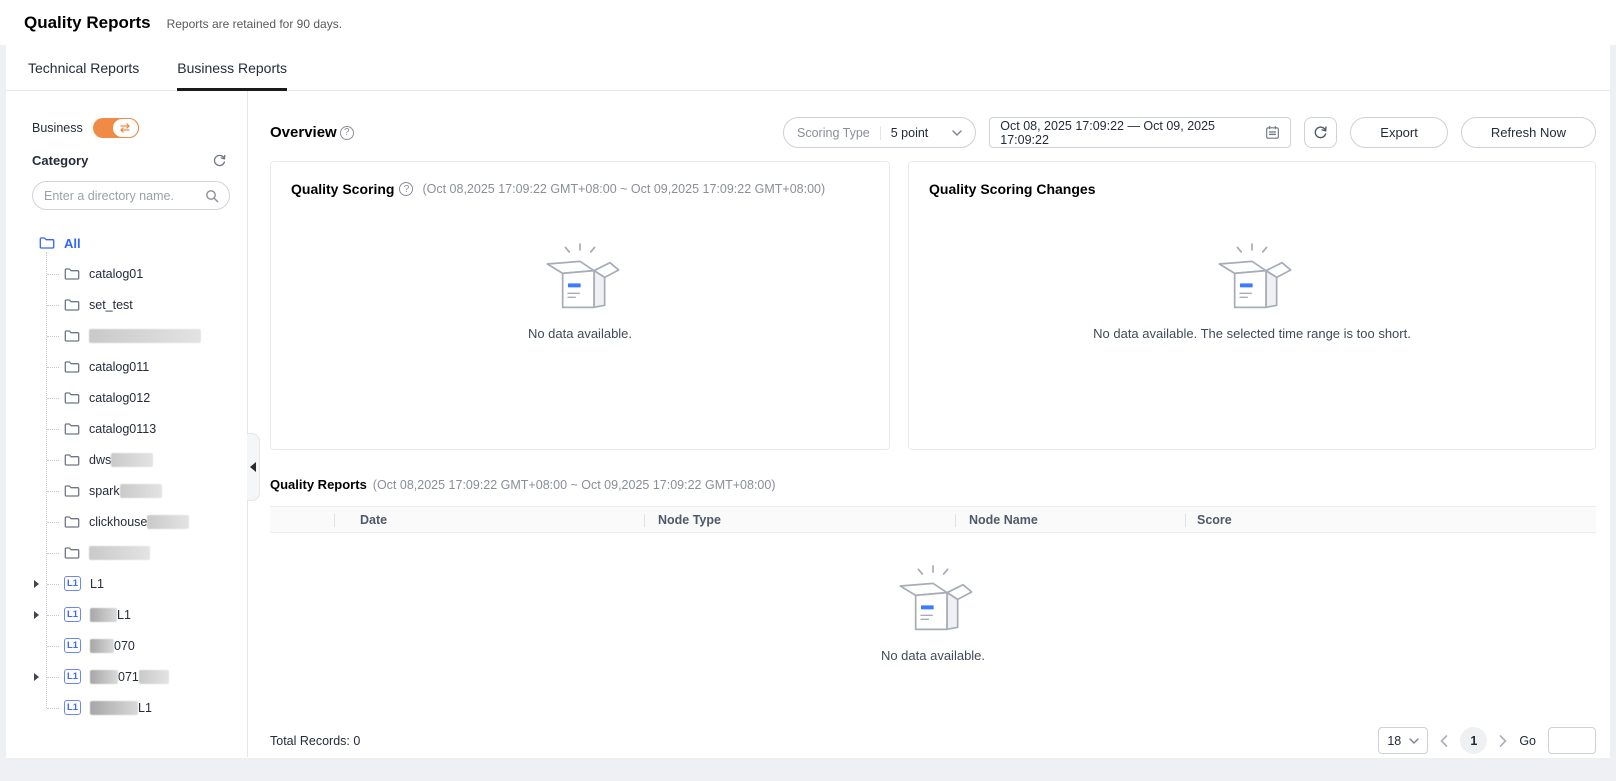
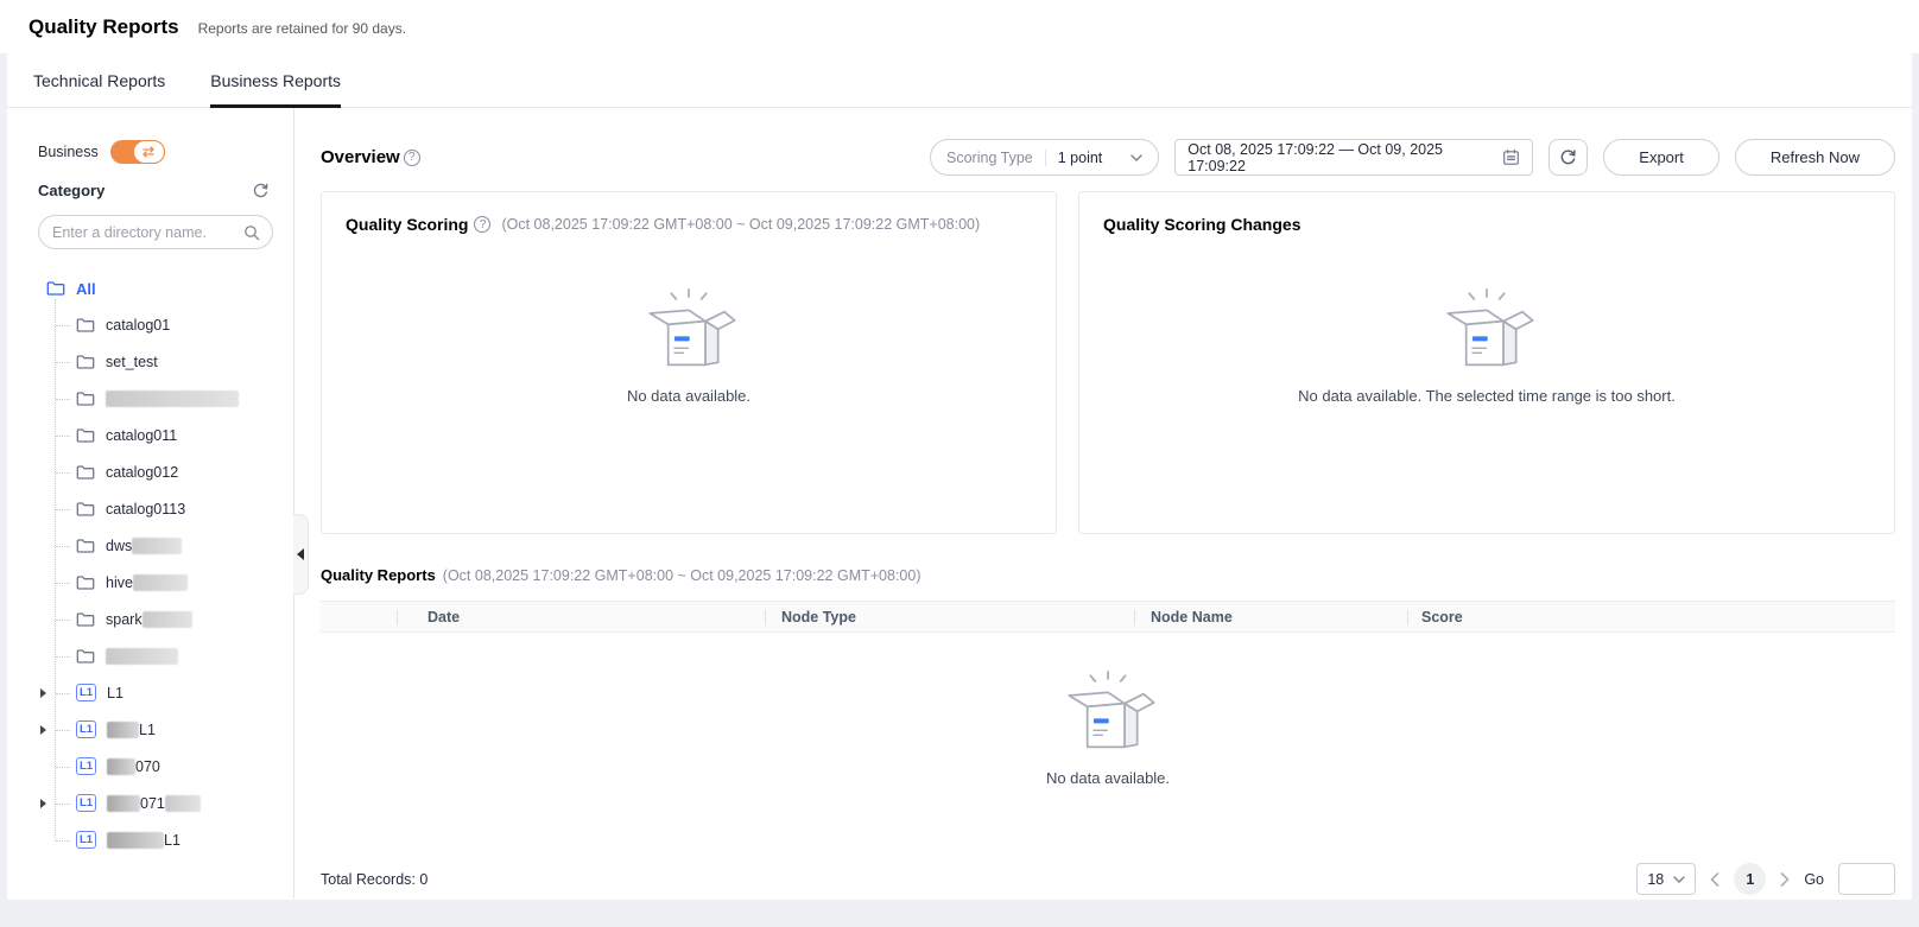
  Quality Reports
  Reports are retained for 90 days.
  Technical Reports
  Business Reports
  Business
  Category
  Enter a directory name.
  All
  catalog01
  set_test
  catalog011
  catalog012
  catalog0113
  dws
+ hive
  spark
- clickhouse
  L1
  L1
  L1
  L1
  L1
  070
  L1
  071
  L1
  L1
  Overview
  Scoring Type
- 5 point
+ 1 point
  Oct 08, 2025 17:09:22 — Oct 09, 2025 17:09:22
  Export
  Refresh Now
  Quality Scoring
  (Oct 08,2025 17:09:22 GMT+08:00 ~ Oct 09,2025 17:09:22 GMT+08:00)
  No data available.
  Quality Scoring Changes
  No data available. The selected time range is too short.
  Quality Reports
  (Oct 08,2025 17:09:22 GMT+08:00 ~ Oct 09,2025 17:09:22 GMT+08:00)
  Date
  Node Type
  Node Name
  Score
  No data available.
  Total Records: 0
  18
  1
  Go
